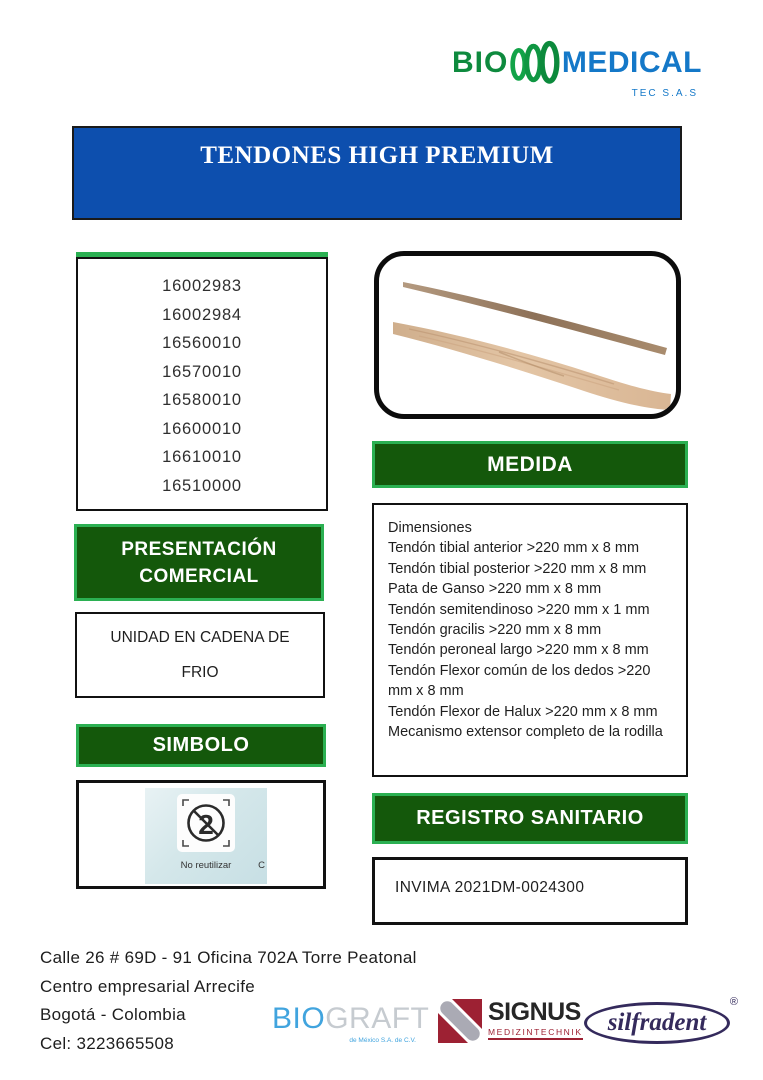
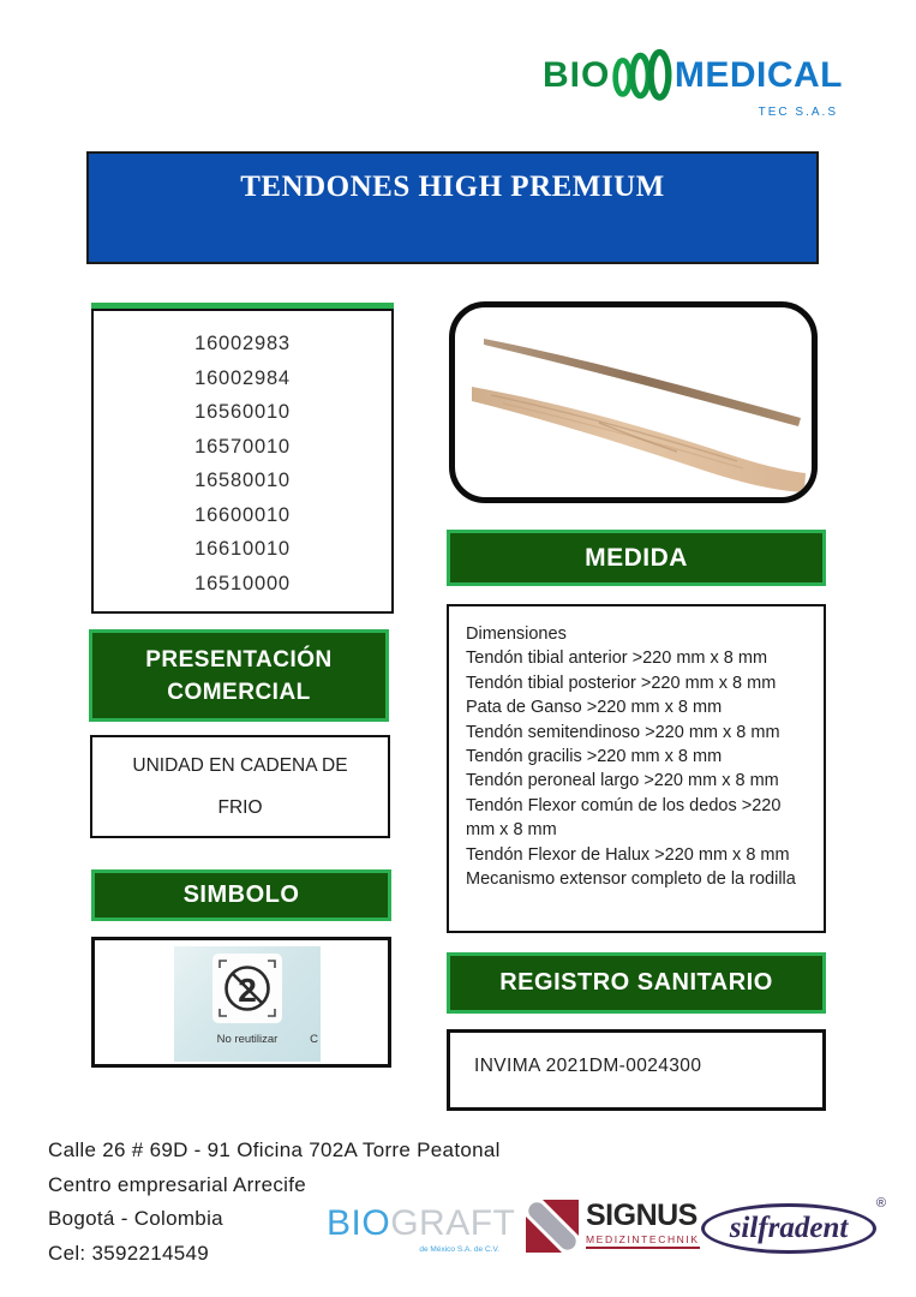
  BIO
  MEDICAL
  TEC S.A.S
  TENDONES HIGH PREMIUM
  16002983
  16002984
  16560010
  16570010
  16580010
  16600010
  16610010
  16510000
  PRESENTACIÓN COMERCIAL
  UNIDAD EN CADENA DE FRIO
  SIMBOLO
  No reutilizar
  C
  MEDIDA
  Dimensiones
  Tendón tibial anterior >220 mm x 8 mm
  Tendón tibial posterior >220 mm x 8 mm
  Pata de Ganso >220 mm x 8 mm
- Tendón semitendinoso >220 mm x 1 mm
+ Tendón semitendinoso >220 mm x 8 mm
  Tendón gracilis >220 mm x 8 mm
  Tendón peroneal largo >220 mm x 8 mm
  Tendón Flexor común de los dedos >220 mm x 8 mm
  Tendón Flexor de Halux >220 mm x 8 mm
  Mecanismo extensor completo de la rodilla
  REGISTRO SANITARIO
  INVIMA 2021DM-0024300
  Calle 26 # 69D - 91 Oficina 702A Torre Peatonal
  Centro empresarial Arrecife
  Bogotá - Colombia
- Cel: 3223665508
+ Cel: 3592214549
  BIOGRAFT
  SIGNUS
  MEDIZINTECHNIK
  silfradent
  ®
